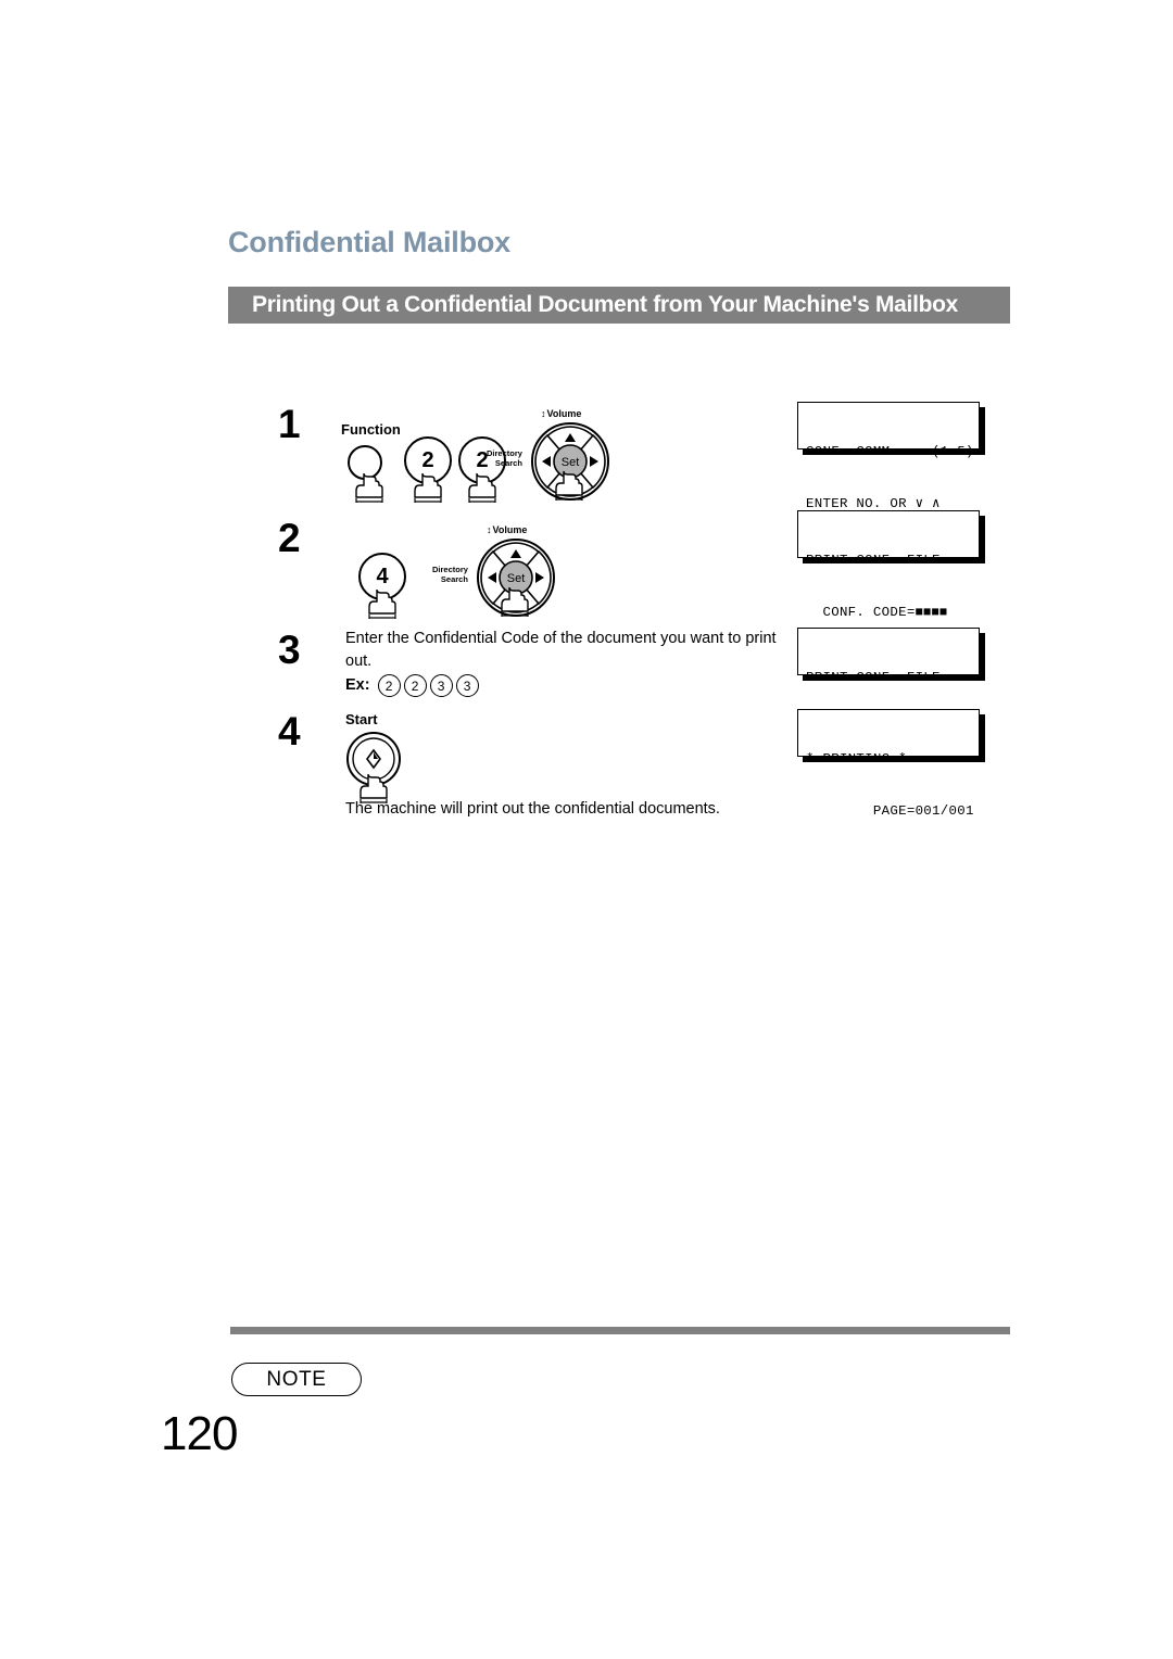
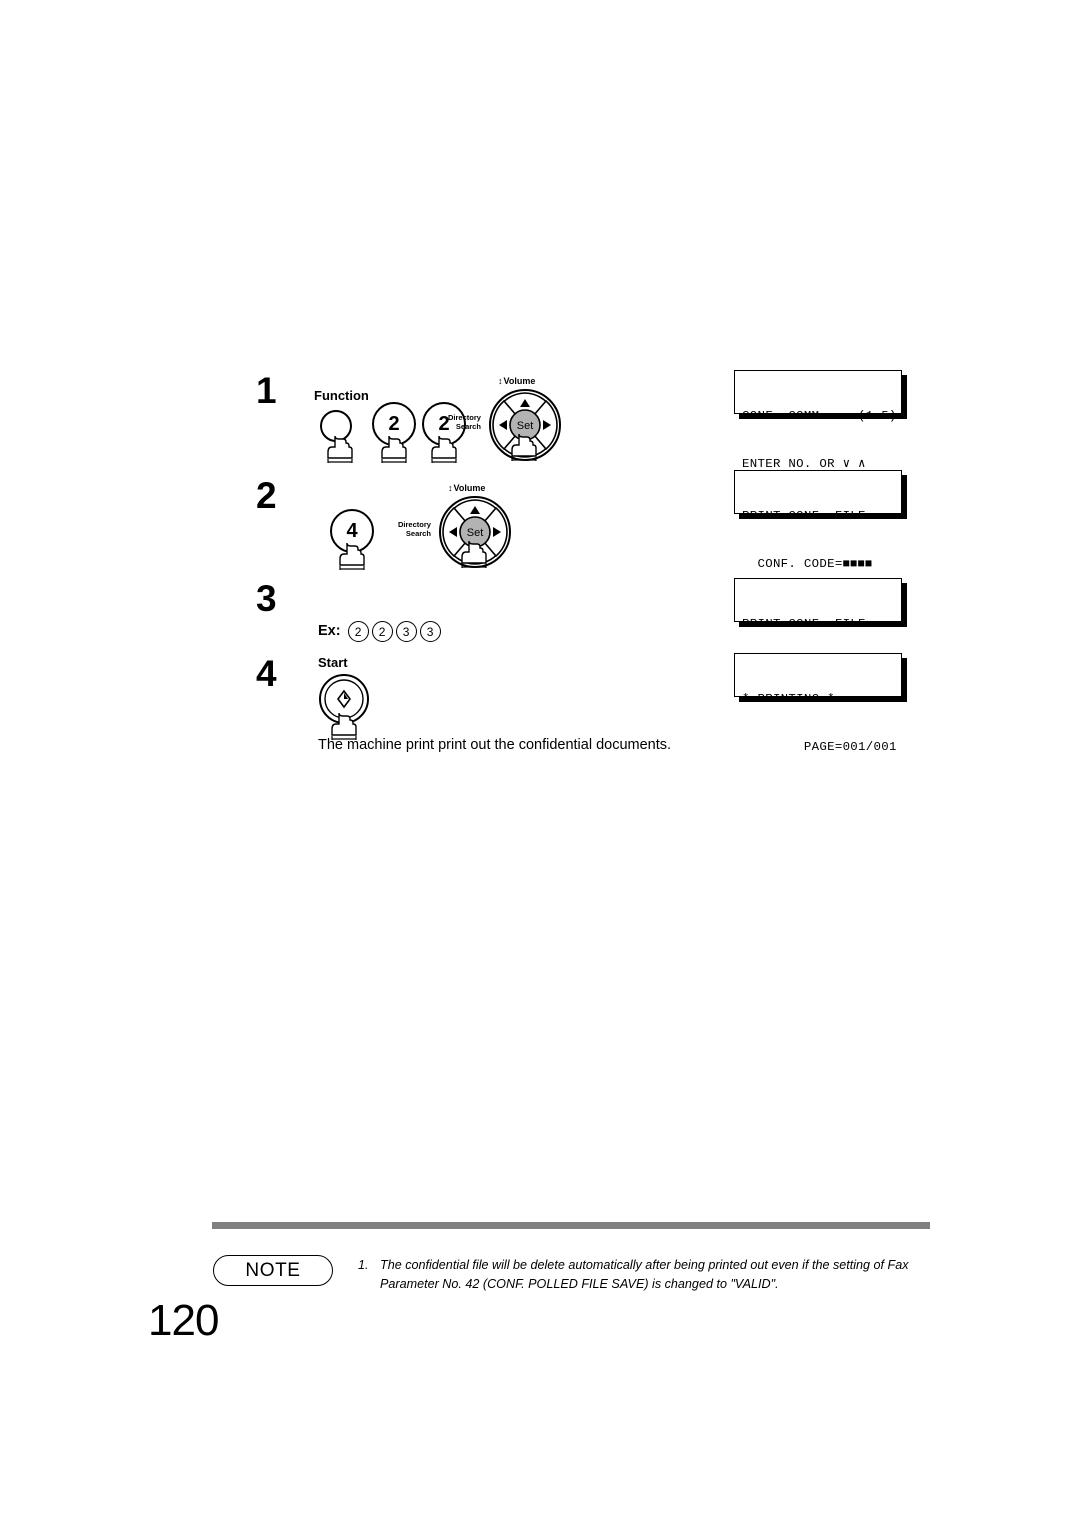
- Confidential Mailbox
- Printing Out a Confidential Document from Your Machine's Mailbox
  1
  Function
  2
  2
  ↕
  Volume
  Directory
  Search
  Set
  CONF. COMM. (1-5)
  ENTER NO. OR ∨ ∧
  2
  4
  ↕
  Volume
  Directory
  Search
  Set
  PRINT CONF. FILE
  CONF. CODE=■■■■
  3
- Enter the Confidential Code of the document you want to print out.
  Ex:
  2
  2
  3
  3
  PRINT CONF. FILE
  4
  Start
- The machine will print out the confidential documents.
+ The machine print print out the confidential documents.
  * PRINTING *
  PAGE=001/001
  NOTE
+ 1.
+ The confidential file will be delete automatically after being printed out even if the setting of Fax Parameter No. 42 (CONF. POLLED FILE SAVE) is changed to "VALID".
  120
